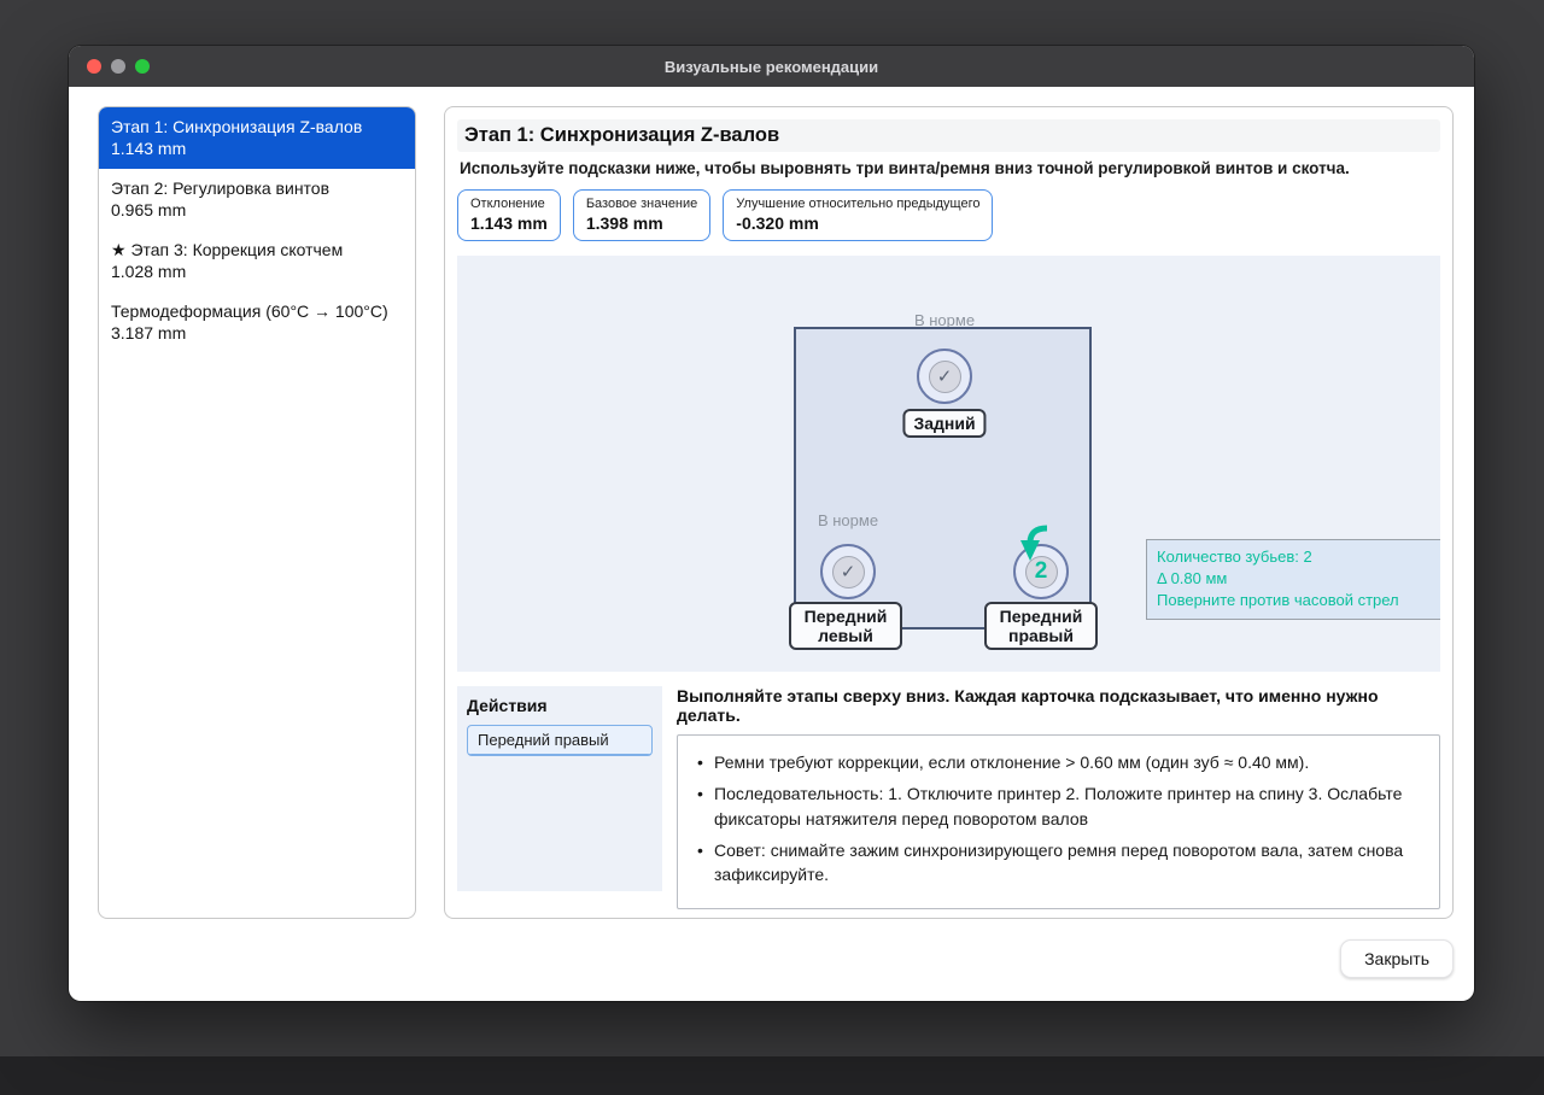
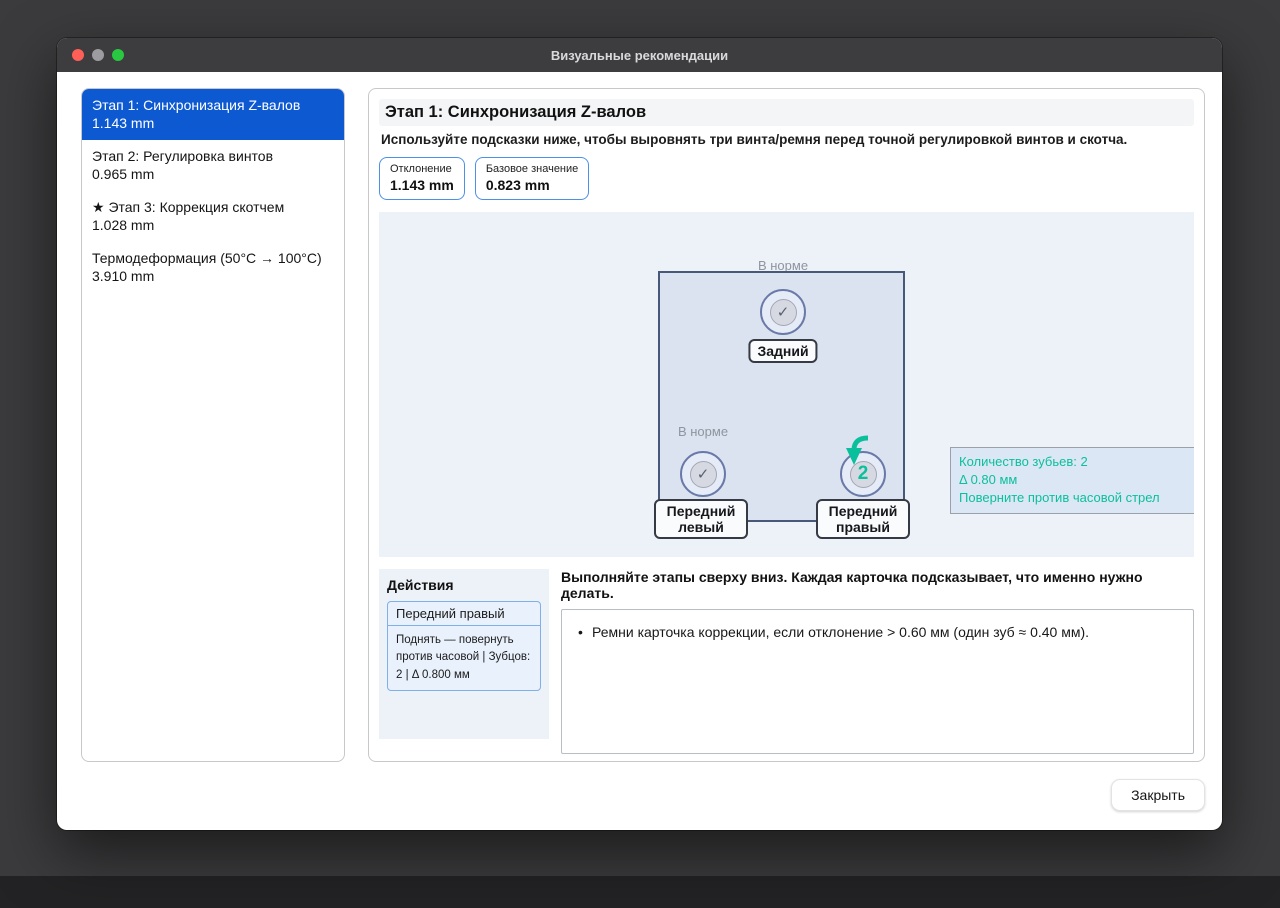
  Визуальные рекомендации
  Этап 1: Синхронизация Z-валов
  1.143 mm
  Этап 2: Регулировка винтов
  0.965 mm
  ★ Этап 3: Коррекция скотчем
  1.028 mm
- Термодеформация (60°C → 100°C)
+ Термодеформация (50°C → 100°C)
- 3.187 mm
+ 3.910 mm
  Этап 1: Синхронизация Z-валов
- Используйте подсказки ниже, чтобы выровнять три винта/ремня вниз точной регулировкой винтов и скотча.
+ Используйте подсказки ниже, чтобы выровнять три винта/ремня перед точной регулировкой винтов и скотча.
  Отклонение
  1.143 mm
  Базовое значение
- 1.398 mm
+ 0.823 mm
- Улучшение относительно предыдущего
- -0.320 mm
  В норме
  Задний
  В норме
  Передний левый
  2
  Передний правый
  Количество зубьев: 2
  Δ 0.80 мм
  Поверните против часовой стрел
  Действия
  Передний правый
+ Поднять — повернуть против часовой | Зубцов: 2 | Δ 0.800 мм
  Выполняйте этапы сверху вниз. Каждая карточка подсказывает, что именно нужно делать.
- Ремни требуют коррекции, если отклонение > 0.60 мм (один зуб ≈ 0.40 мм).
+ Ремни карточка коррекции, если отклонение > 0.60 мм (один зуб ≈ 0.40 мм).
- Последовательность: 1. Отключите принтер 2. Положите принтер на спину 3. Ослабьте фиксаторы натяжителя перед поворотом валов
- Совет: снимайте зажим синхронизирующего ремня перед поворотом вала, затем снова зафиксируйте.
  Закрыть
